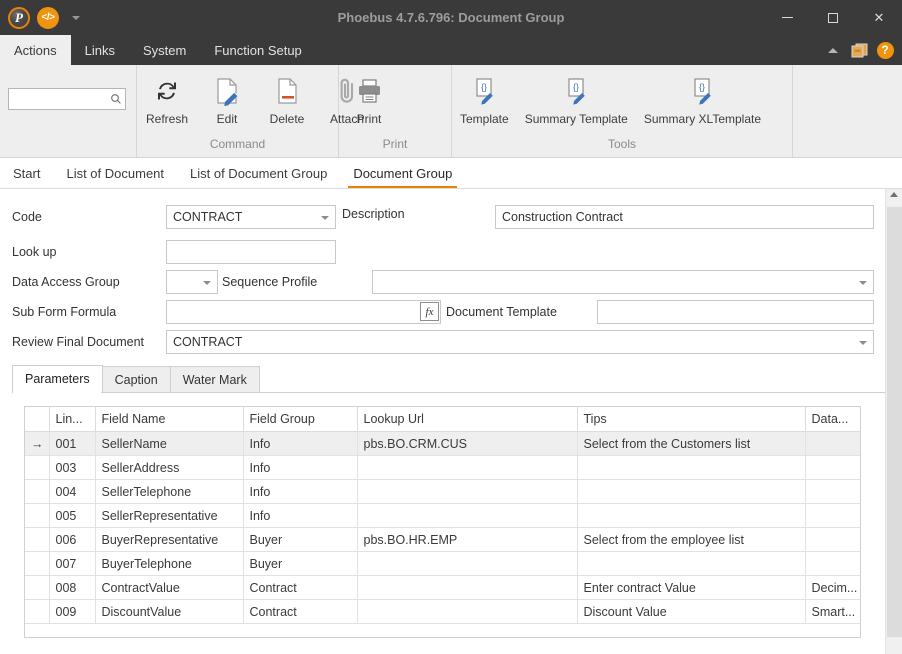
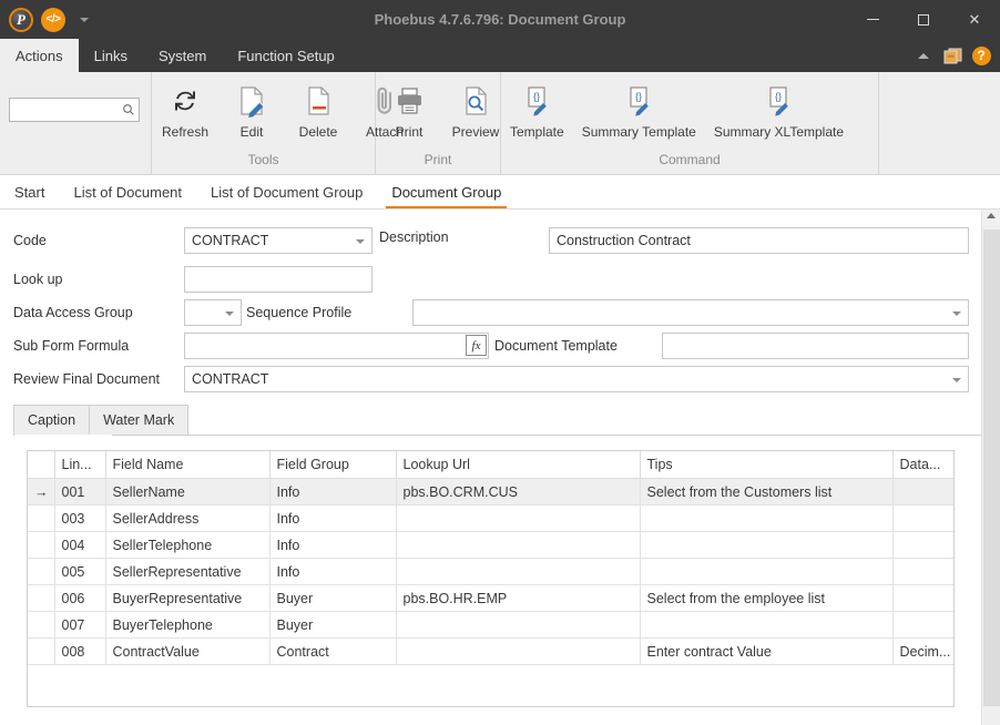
  P
  </>
  Phoebus 4.7.6.796: Document Group
  ✕
  Actions
  Links
  System
  Function Setup
  ?
  Refresh
  Edit
  Delete
  Attach
- Command
+ Tools
  Print
+ Preview
  Print
  {}
  Template
  {}
  Summary Template
  {}
  Summary XLTemplate
- Tools
+ Command
  Start
  List of Document
  List of Document Group
  Document Group
  Code
  CONTRACT
  Description
  Construction Contract
  Look up
  Data Access Group
  Sequence Profile
  Sub Form Formula
  fx
  Document Template
  Review Final Document
  CONTRACT
- Parameters
  Caption
  Water Mark
  	Lin...	Field Name	Field Group	Lookup Url	Tips	Data...
  →	001	SellerName	Info	pbs.BO.CRM.CUS	Select from the Customers list
  	003	SellerAddress	Info
  	004	SellerTelephone	Info
  	005	SellerRepresentative	Info
  	006	BuyerRepresentative	Buyer	pbs.BO.HR.EMP	Select from the employee list
  	007	BuyerTelephone	Buyer
  	008	ContractValue	Contract		Enter contract Value	Decim...
- 	009	DiscountValue	Contract		Discount Value	Smart...
